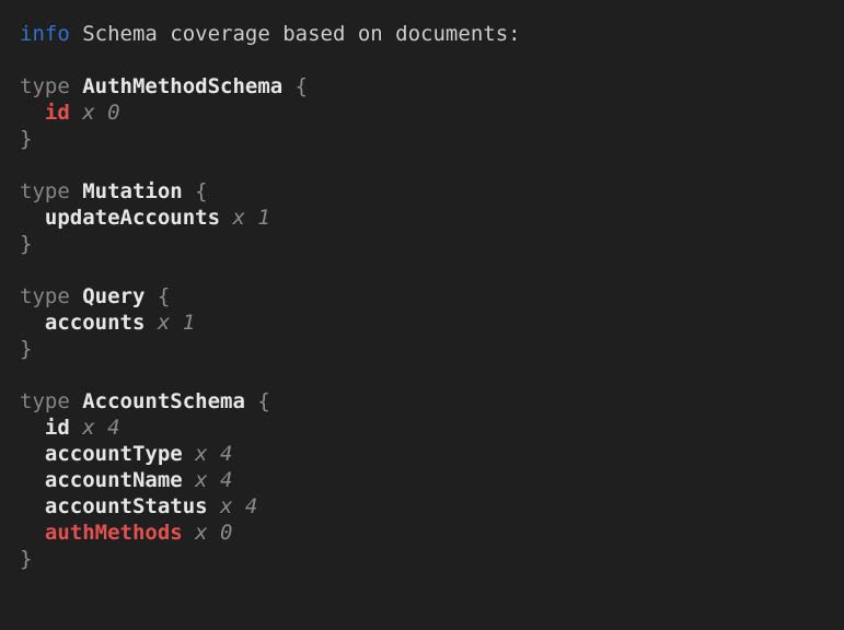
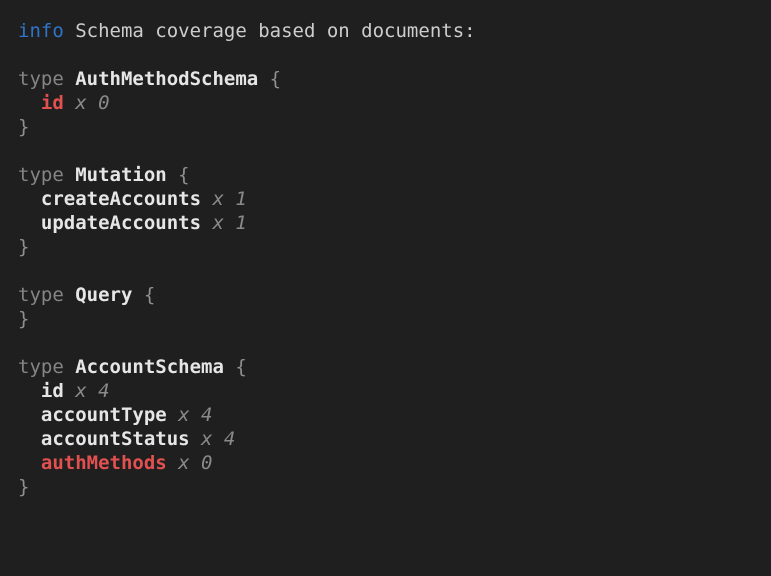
  info Schema coverage based on documents:
  type AuthMethodSchema {
  id x 0
  }
  type Mutation {
+ createAccounts x 1
  updateAccounts x 1
  }
  type Query {
- accounts x 1
  }
  type AccountSchema {
  id x 4
  accountType x 4
- accountName x 4
  accountStatus x 4
  authMethods x 0
  }
